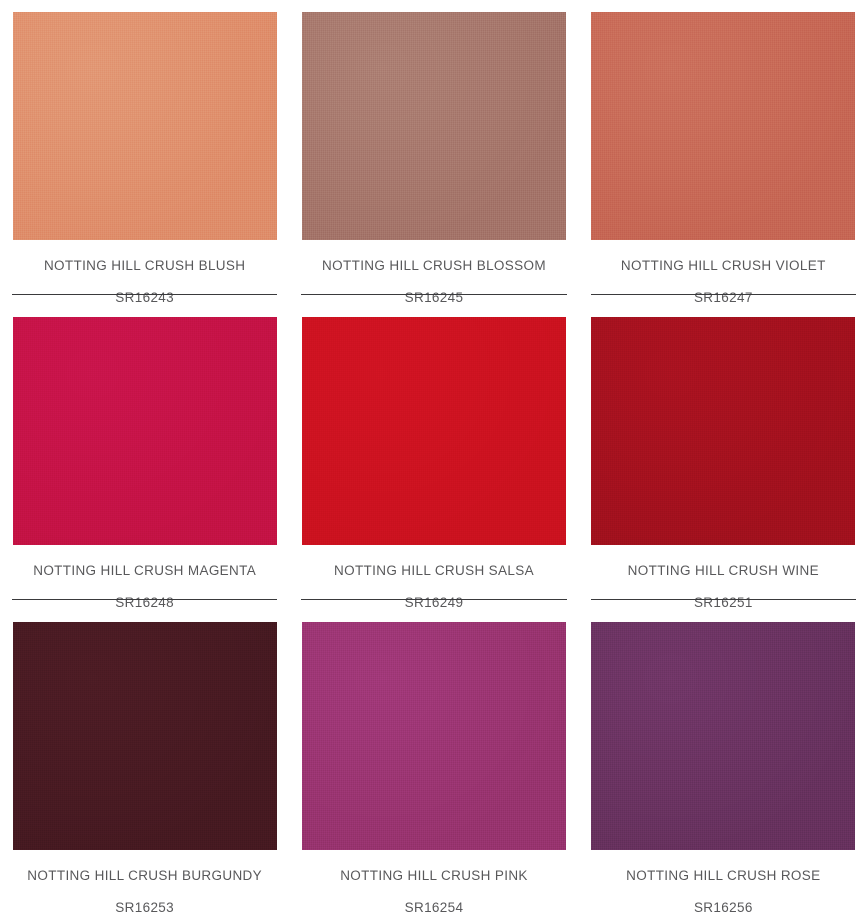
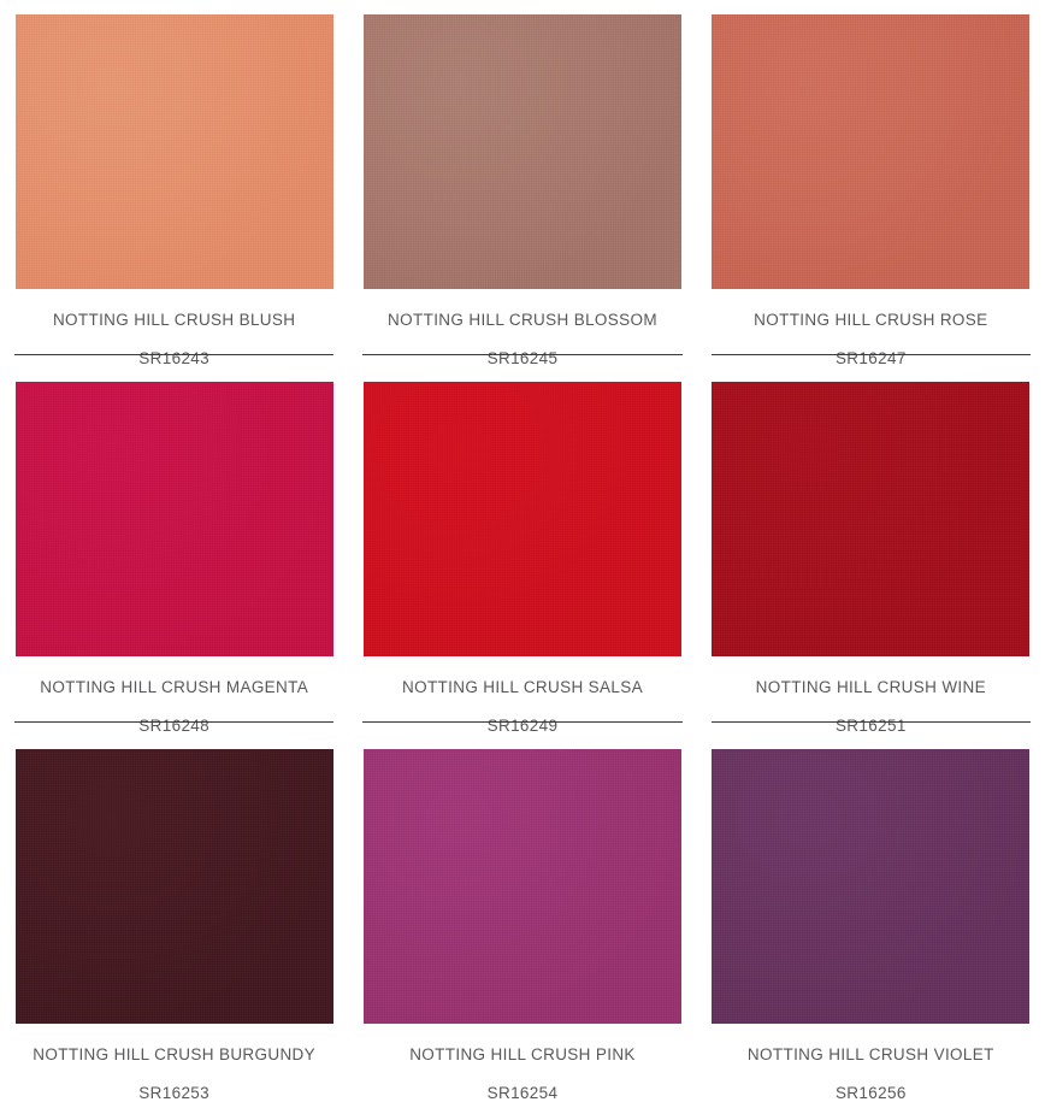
  NOTTING HILL CRUSH BLUSH
  SR16243
  NOTTING HILL CRUSH BLOSSOM
  SR16245
- NOTTING HILL CRUSH VIOLET
+ NOTTING HILL CRUSH ROSE
  SR16247
  NOTTING HILL CRUSH MAGENTA
  SR16248
  NOTTING HILL CRUSH SALSA
  SR16249
  NOTTING HILL CRUSH WINE
  SR16251
  NOTTING HILL CRUSH BURGUNDY
  SR16253
  NOTTING HILL CRUSH PINK
  SR16254
- NOTTING HILL CRUSH ROSE
+ NOTTING HILL CRUSH VIOLET
  SR16256
